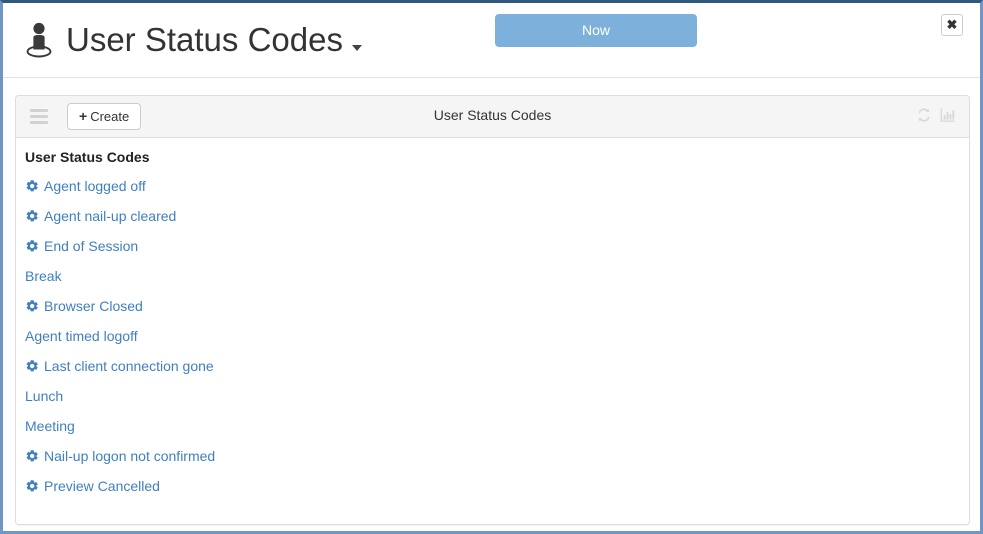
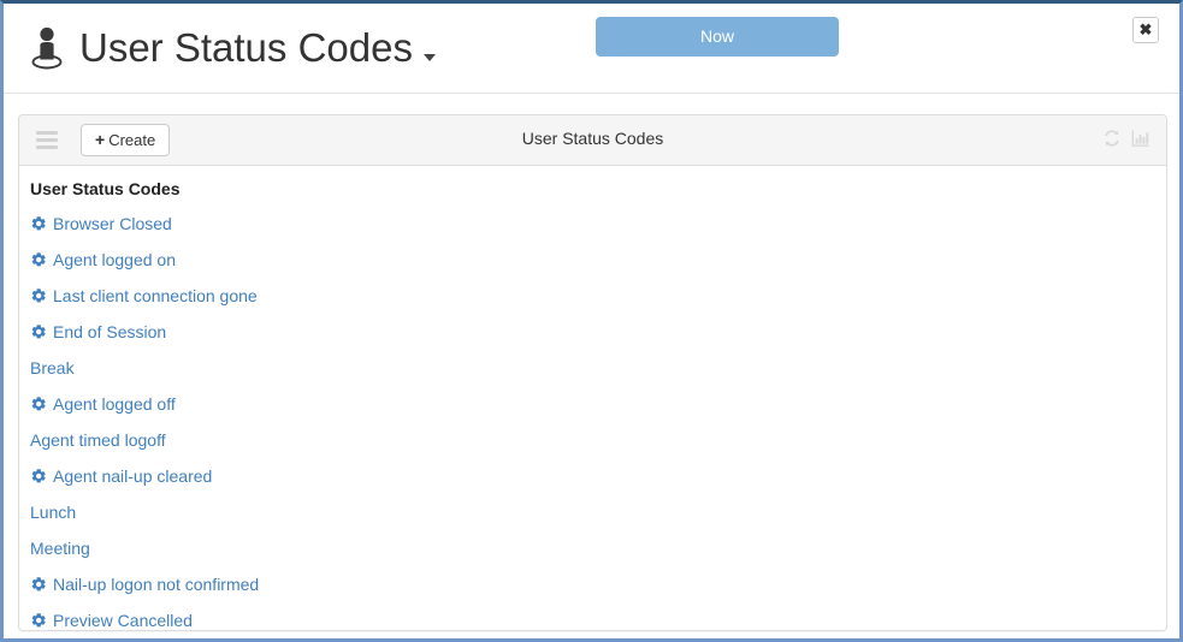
  User Status Codes
  Now
  ✖
  + Create
  User Status Codes
  User Status Codes
- Agent logged off
+ Browser Closed
+ Agent logged on
- Agent nail-up cleared
+ Last client connection gone
  End of Session
  Break
- Browser Closed
+ Agent logged off
  Agent timed logoff
- Last client connection gone
+ Agent nail-up cleared
  Lunch
  Meeting
  Nail-up logon not confirmed
  Preview Cancelled
